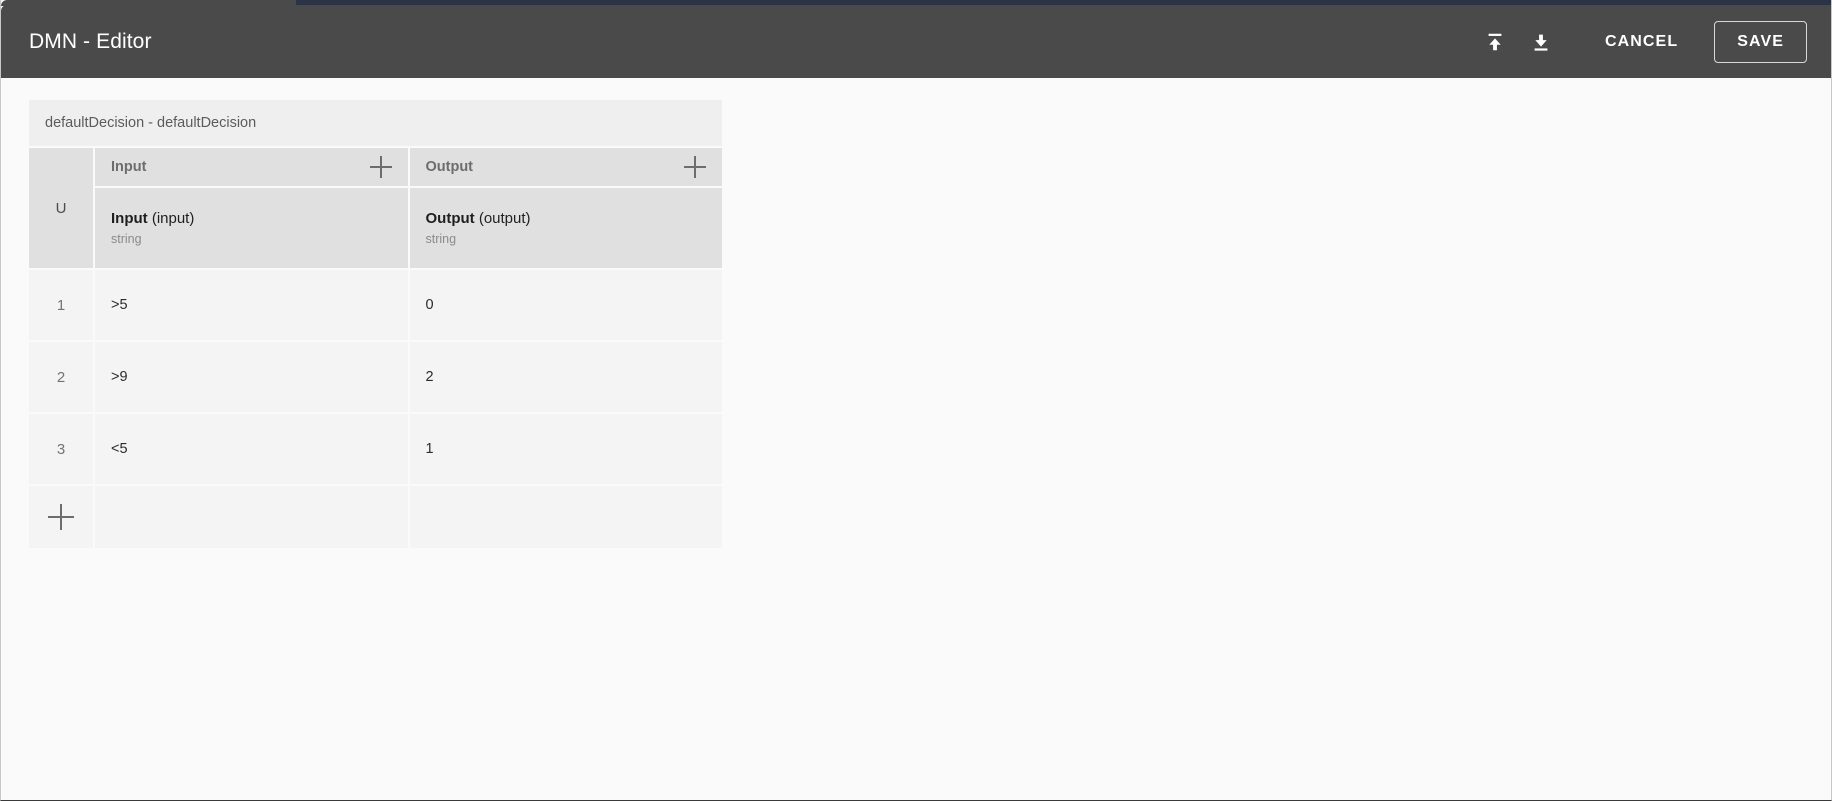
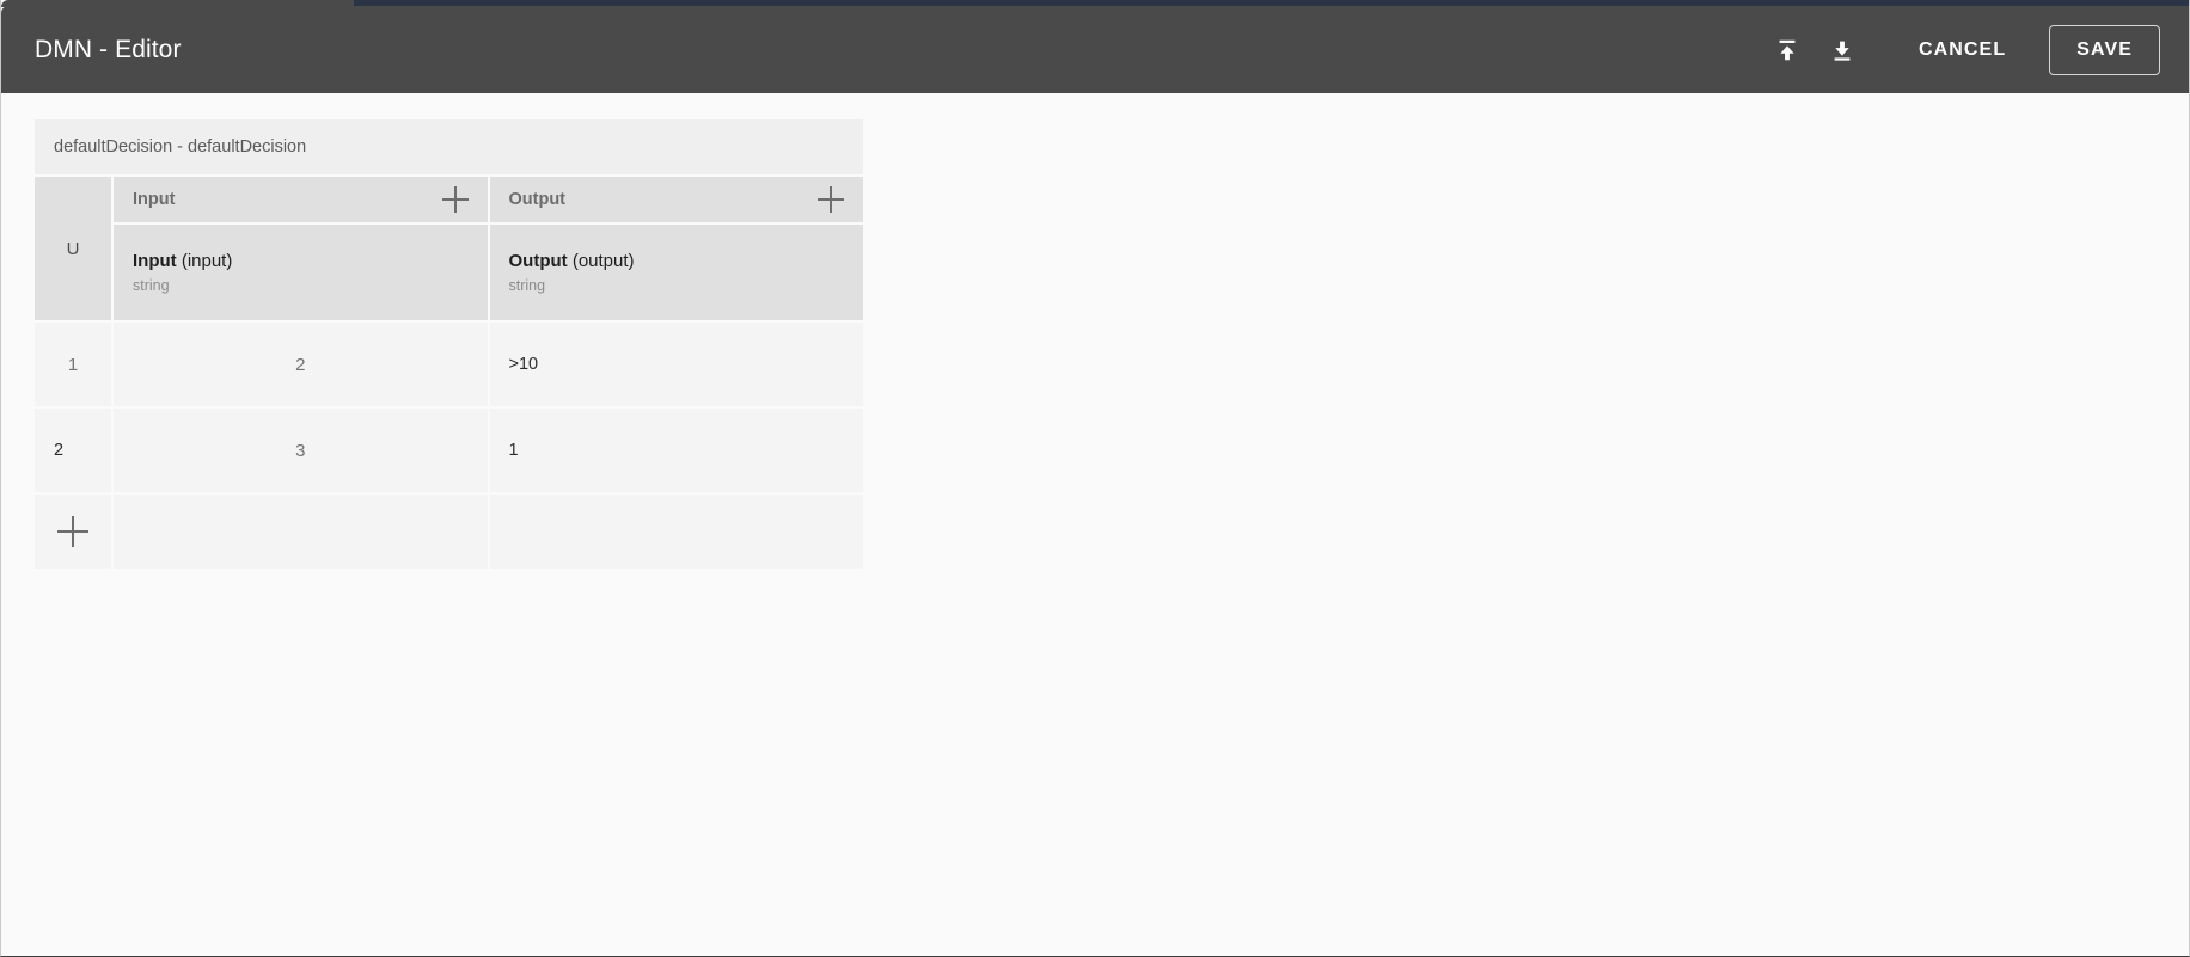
  DMN - Editor
  CANCEL
  SAVE
  defaultDecision - defaultDecision
  U
  Input
  Output
  Input (input)
  string
  Output (output)
  string
  1
- >5
- 0
  2
- >9
+ >10
  2
  3
- <5
  1
